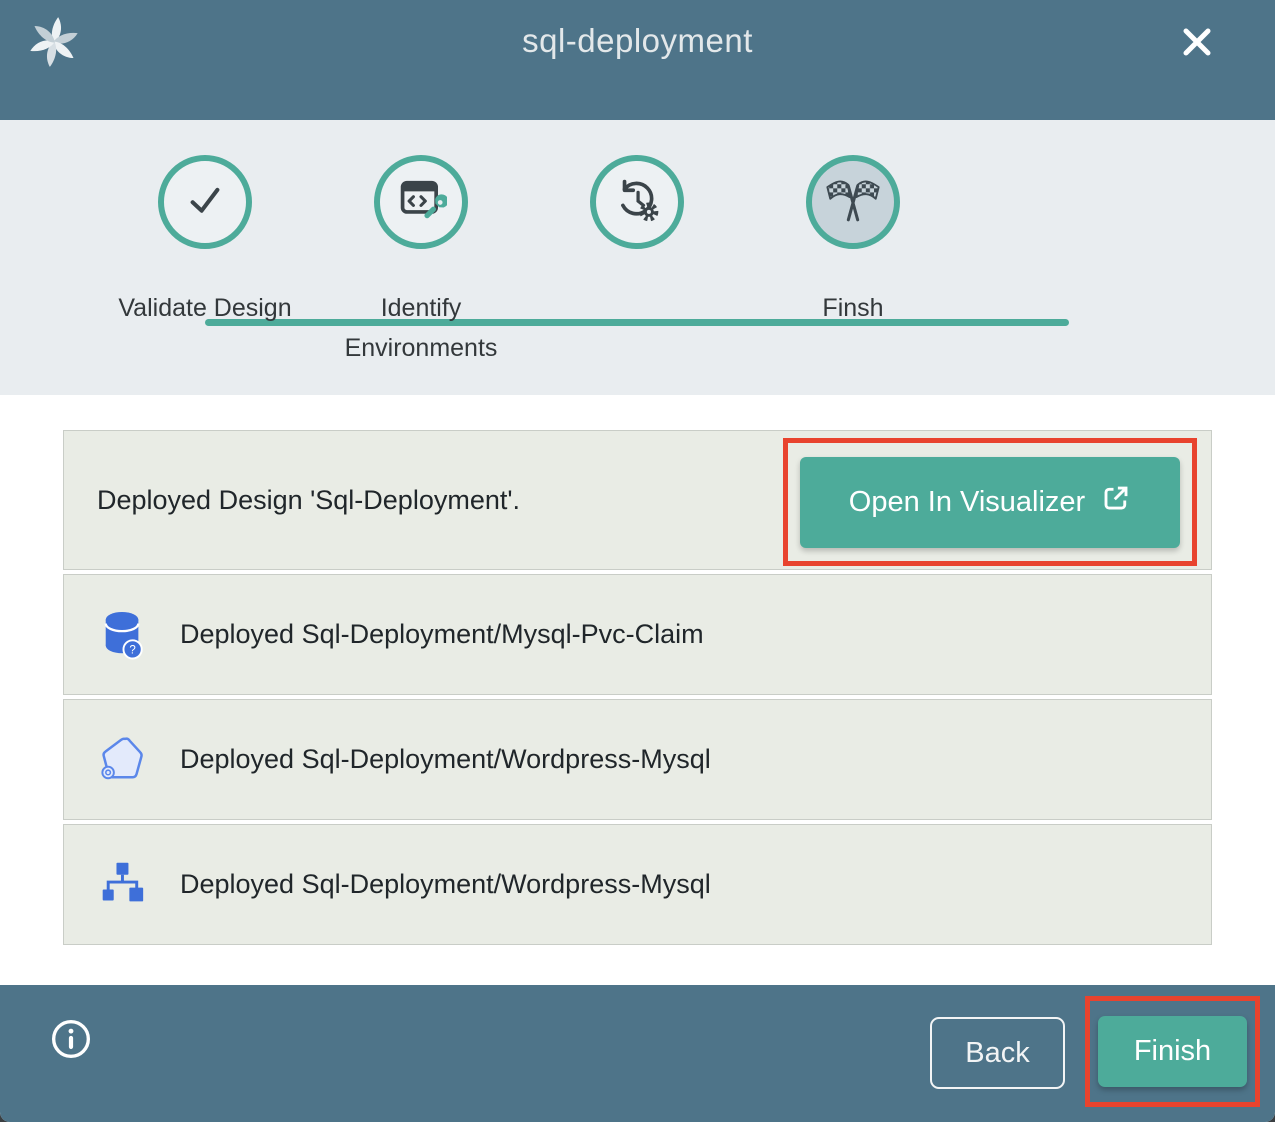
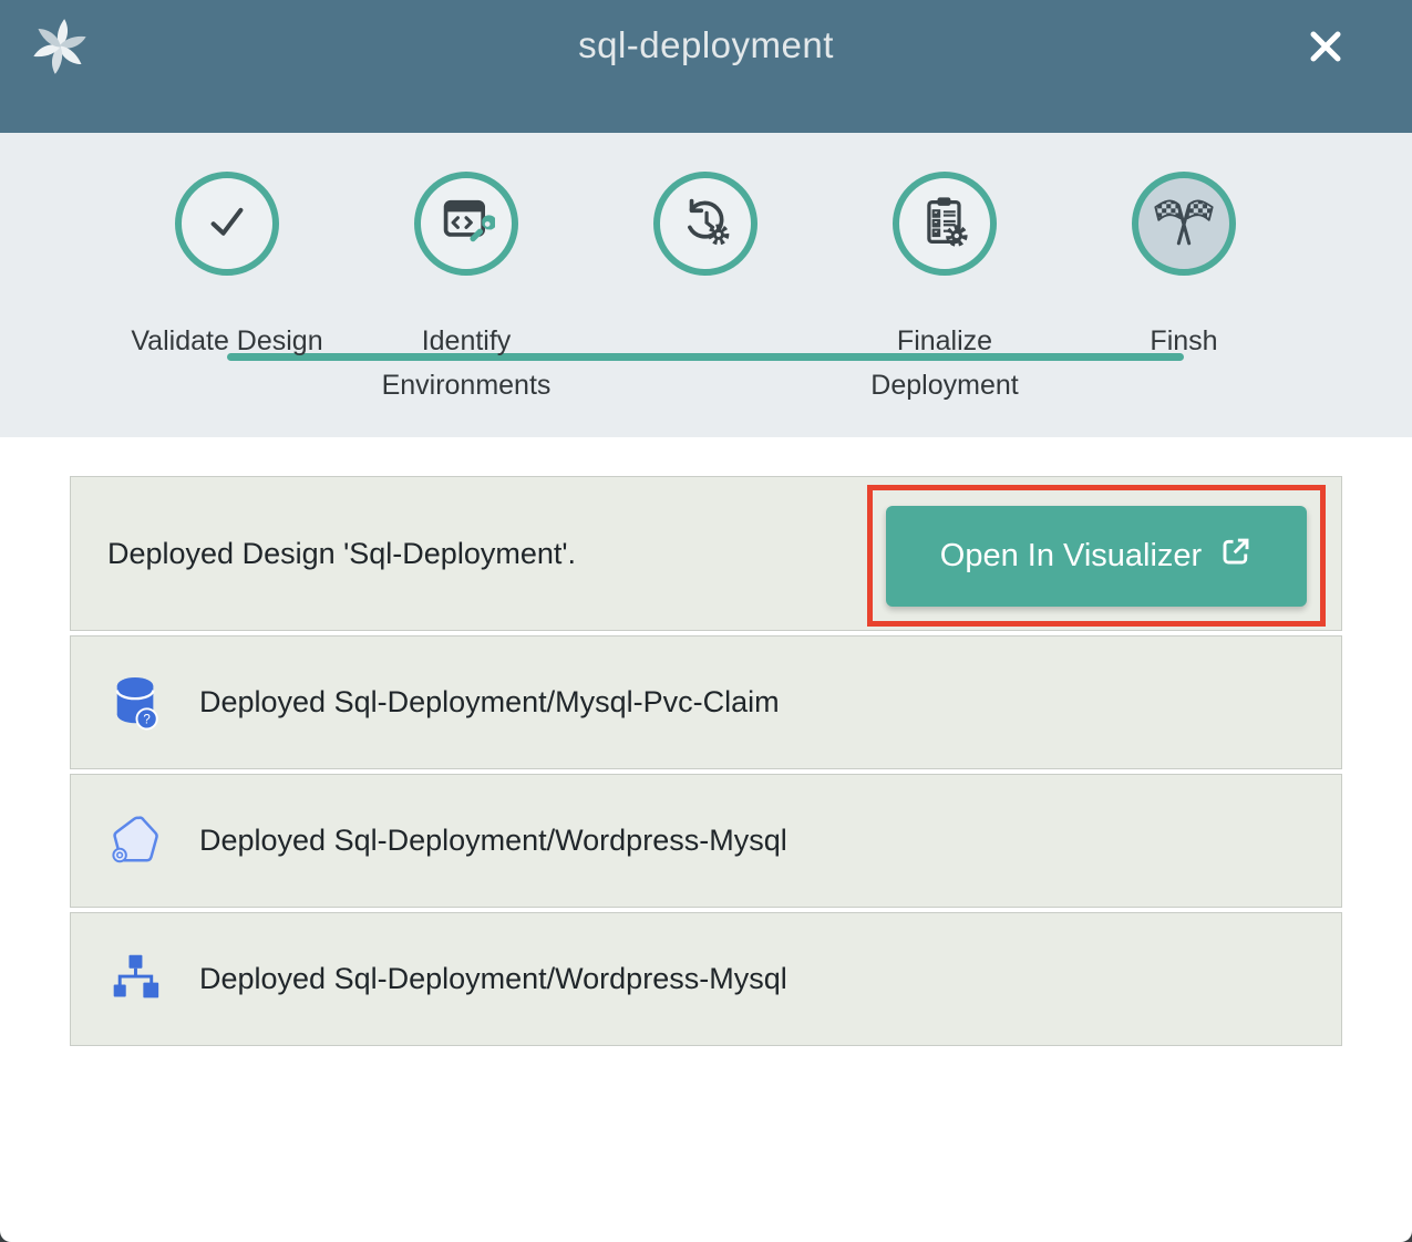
  sql-deployment
  Validate Design
  Identify Environments
+ Finalize Deployment
  Finsh
  Deployed Design 'Sql-Deployment'.
  Open In Visualizer
  ?
  Deployed Sql-Deployment/Mysql-Pvc-Claim
  Deployed Sql-Deployment/Wordpress-Mysql
  Deployed Sql-Deployment/Wordpress-Mysql
- Back
- Finish
